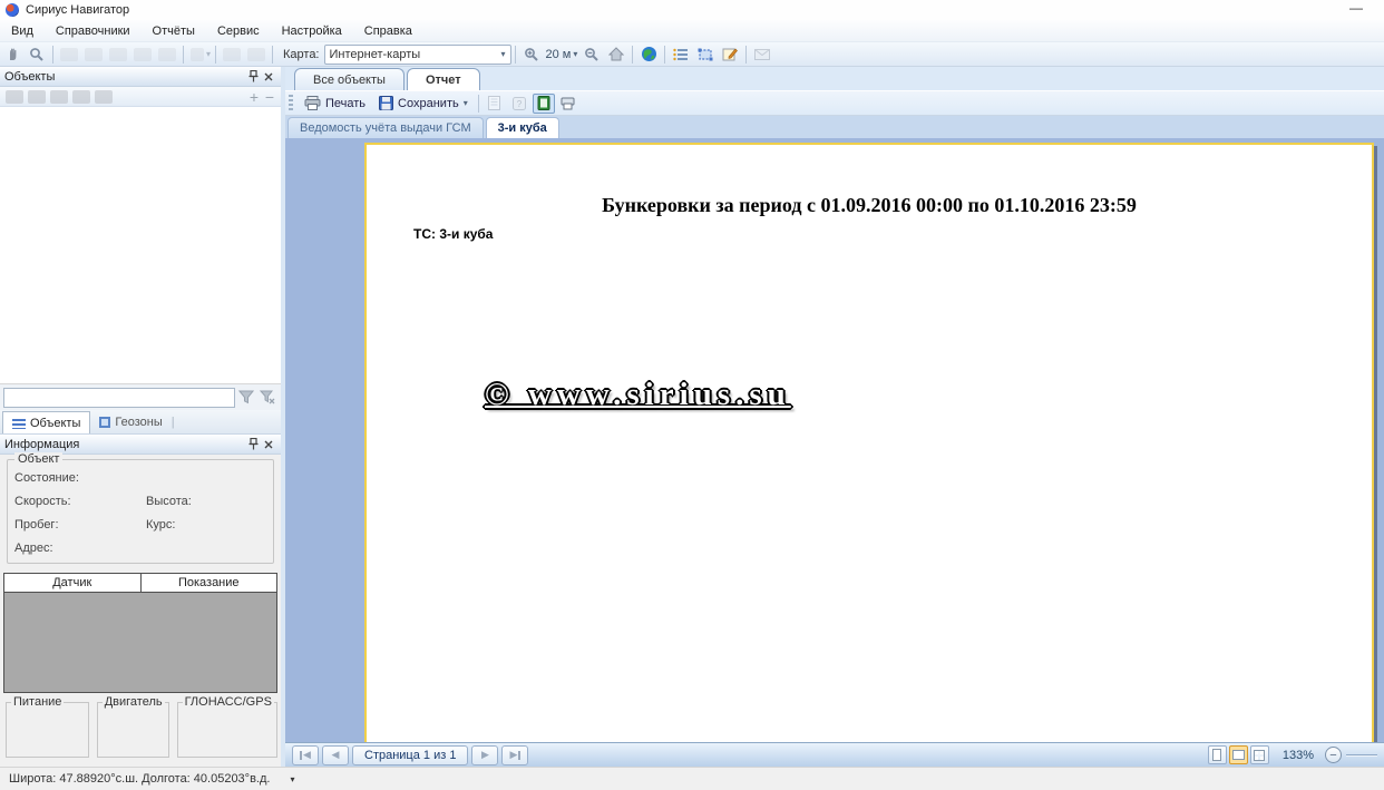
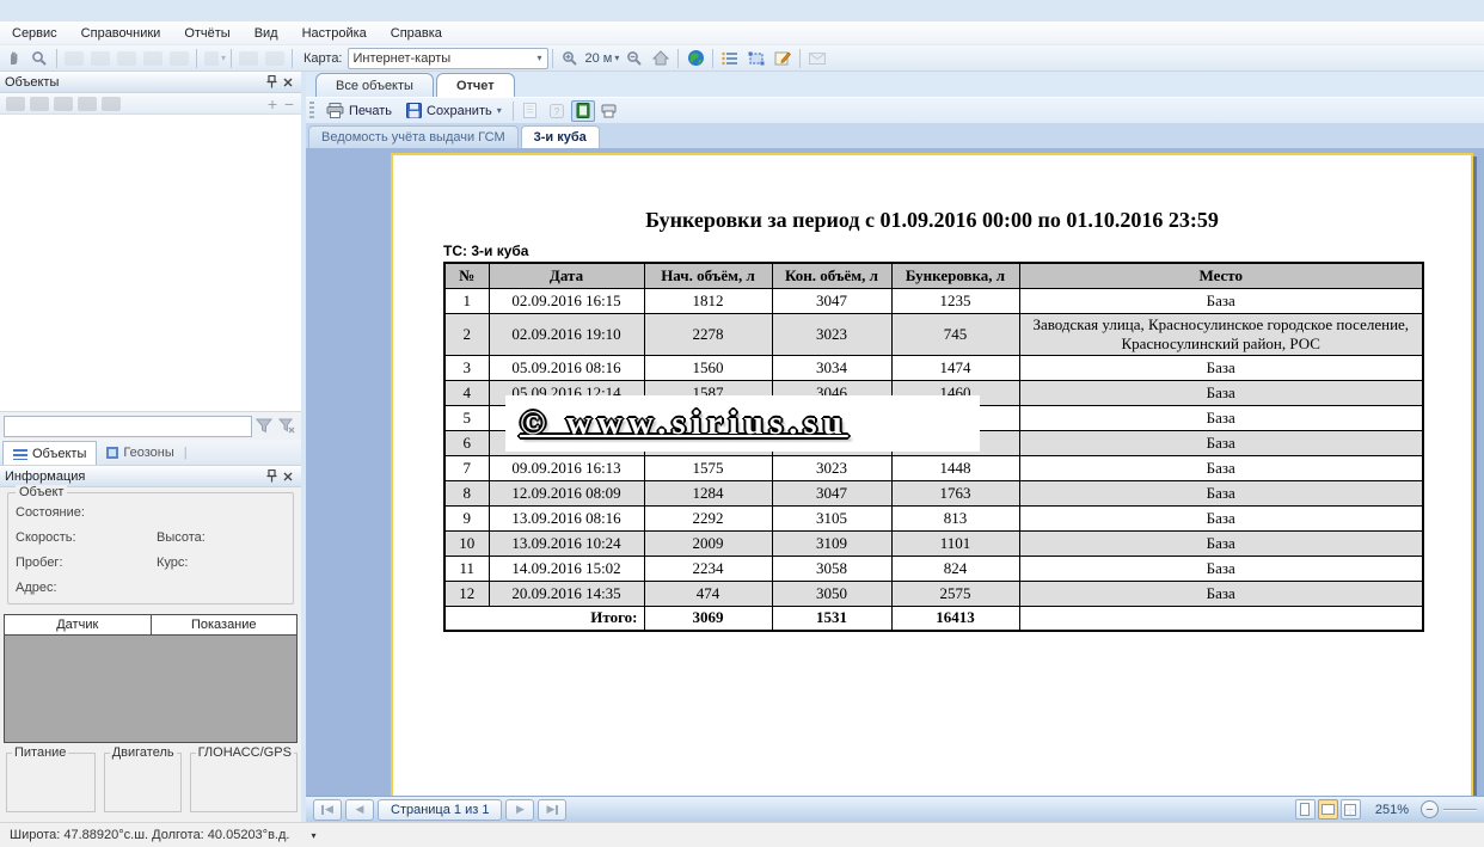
- Сириус Навигатор
- —
- Вид
+ Сервис
  Справочники
  Отчёты
- Сервис
+ Вид
  Настройка
  Справка
  ▾
  Карта:
  Интернет-карты
  ▾
  20 м
  ▾
  Объекты
  +
  −
  Объекты
  Геозоны
  |
  Информация
  Объект
  Состояние:
  Скорость:
  Высота:
  Пробег:
  Курс:
  Адрес:
  Датчик
  Показание
  Питание
  Двигатель
  ГЛОНАСС/GPS
  Все объекты
  Отчет
  Печать
  Сохранить
  ▾
  ?
  Ведомость учёта выдачи ГСМ
  3-и куба
  Бункеровки за период с 01.09.2016 00:00 по 01.10.2016 23:59
  ТС: 3-и куба
+ №	Дата	Нач. объём, л	Кон. объём, л	Бункеровка, л	Место
+ 1	02.09.2016 16:15	1812	3047	1235	База
+ 2	02.09.2016 19:10	2278	3023	745	Заводская улица, Красносулинское городское поселение, Красносулинский район, РОС
+ 3	05.09.2016 08:16	1560	3034	1474	База
+ 4	05.09.2016 12:14	1587	3046	1460	База
+ 5					База
+ 6					База
+ 7	09.09.2016 16:13	1575	3023	1448	База
+ 8	12.09.2016 08:09	1284	3047	1763	База
+ 9	13.09.2016 08:16	2292	3105	813	База
+ 10	13.09.2016 10:24	2009	3109	1101	База
+ 11	14.09.2016 15:02	2234	3058	824	База
+ 12	20.09.2016 14:35	474	3050	2575	База
+ Итого:	3069	1531	16413
  © www.sirius.su
  ◀
  ◀
  Страница 1 из 1
  ▶
  ▶
- 133%
+ 251%
  −
  Широта: 47.88920°с.ш. Долгота: 40.05203°в.д.
  ▾
